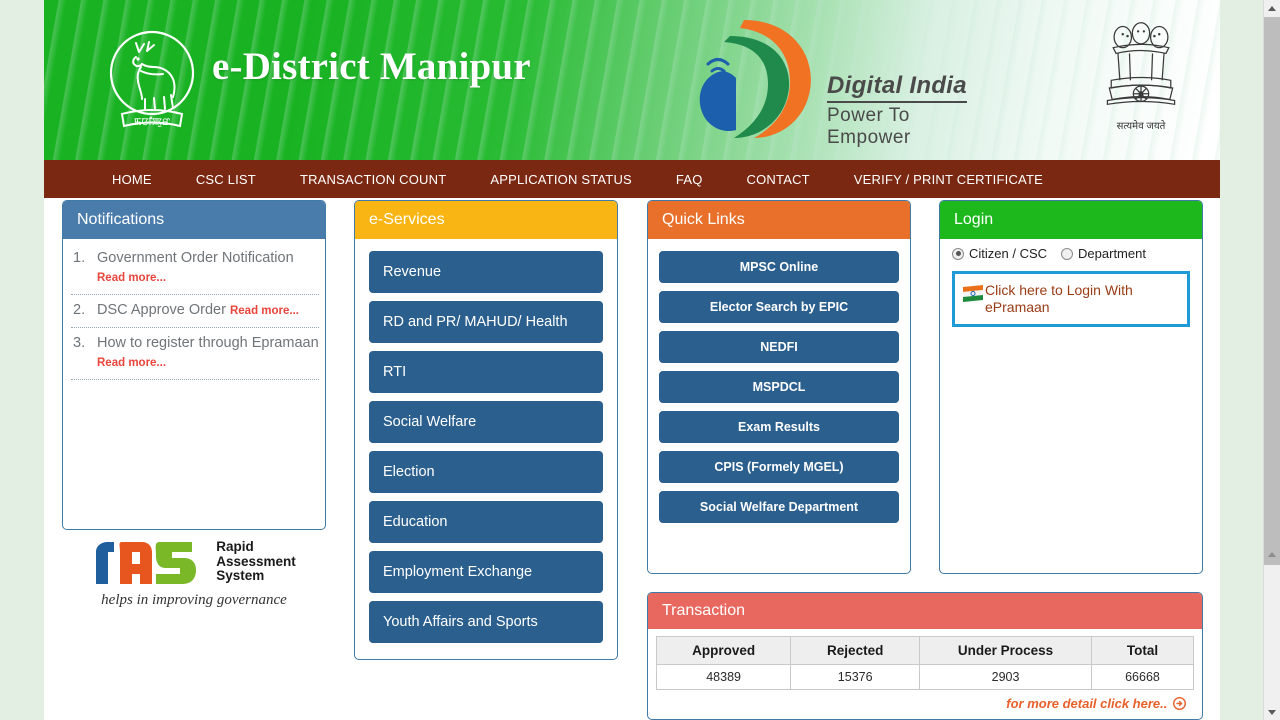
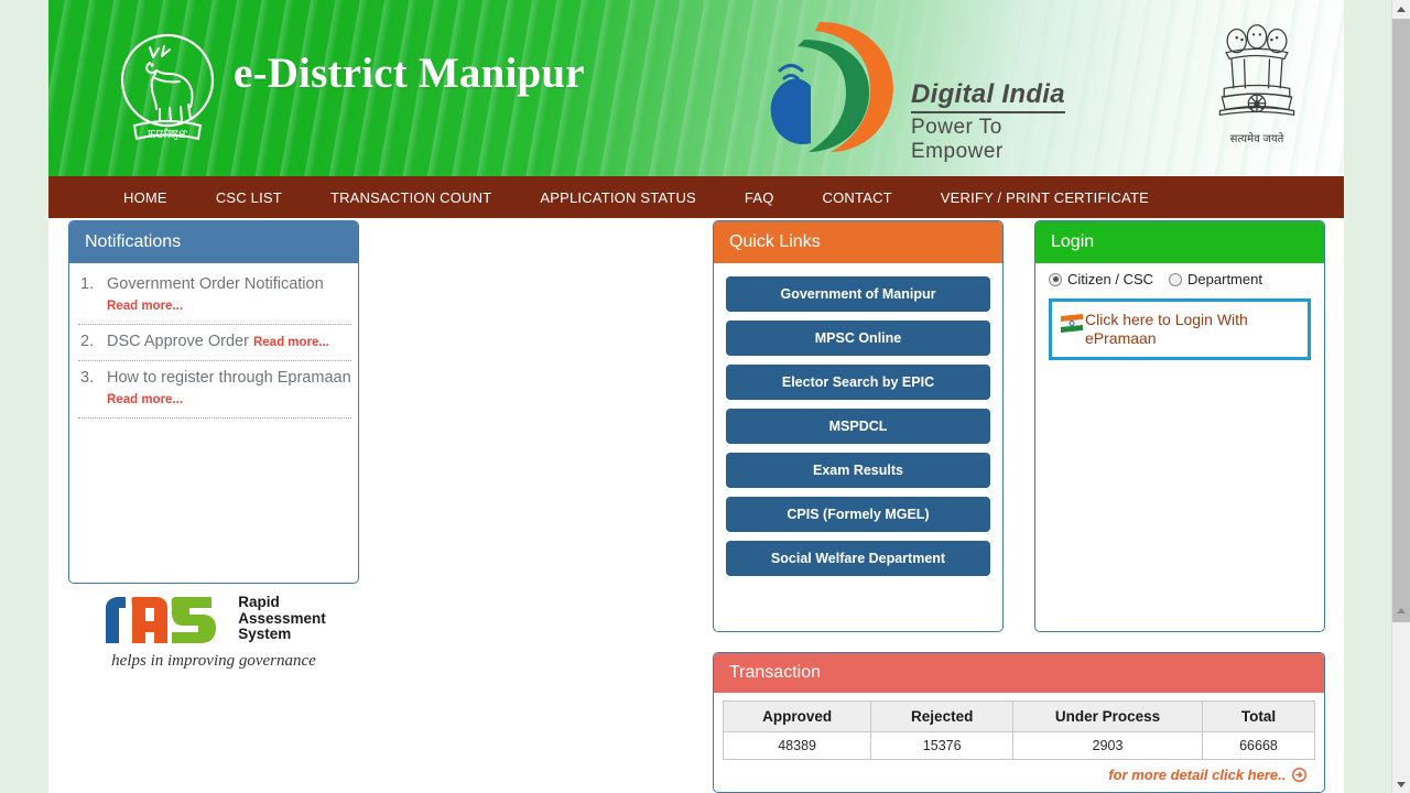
  ꯃꯅꯤꯄꯨꯔ
  e-District Manipur
  Digital India
  Power To Empower
  सत्यमेव जयते
  HOME
  CSC LIST
  TRANSACTION COUNT
  APPLICATION STATUS
  FAQ
  CONTACT
  VERIFY / PRINT CERTIFICATE
  Notifications
  Government Order Notification
  Read more...
  DSC Approve Order Read more...
  How to register through Epramaan Read more...
  Rapid
  Assessment
  System
  helps in improving governance
- e-Services
- Revenue
- RD and PR/ MAHUD/ Health
- RTI
- Social Welfare
- Election
- Education
- Employment Exchange
- Youth Affairs and Sports
  Quick Links
+ Government of Manipur
  MPSC Online
  Elector Search by EPIC
- NEDFI
  MSPDCL
  Exam Results
  CPIS (Formely MGEL)
  Social Welfare Department
  Login
  Citizen / CSC
  Department
  Click here to Login With ePramaan
  Transaction
  Approved	Rejected	Under Process	Total
  48389	15376	2903	66668
  for more detail click here..
